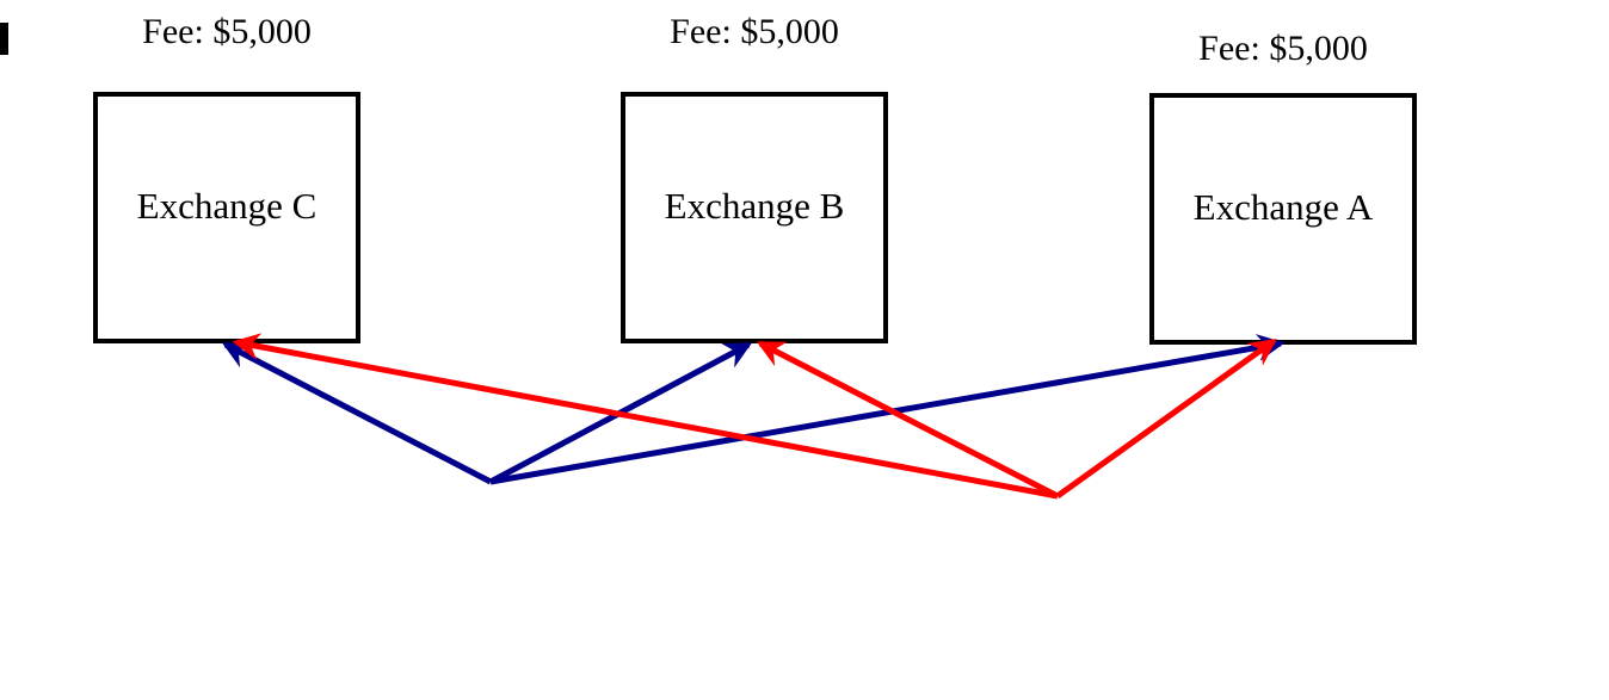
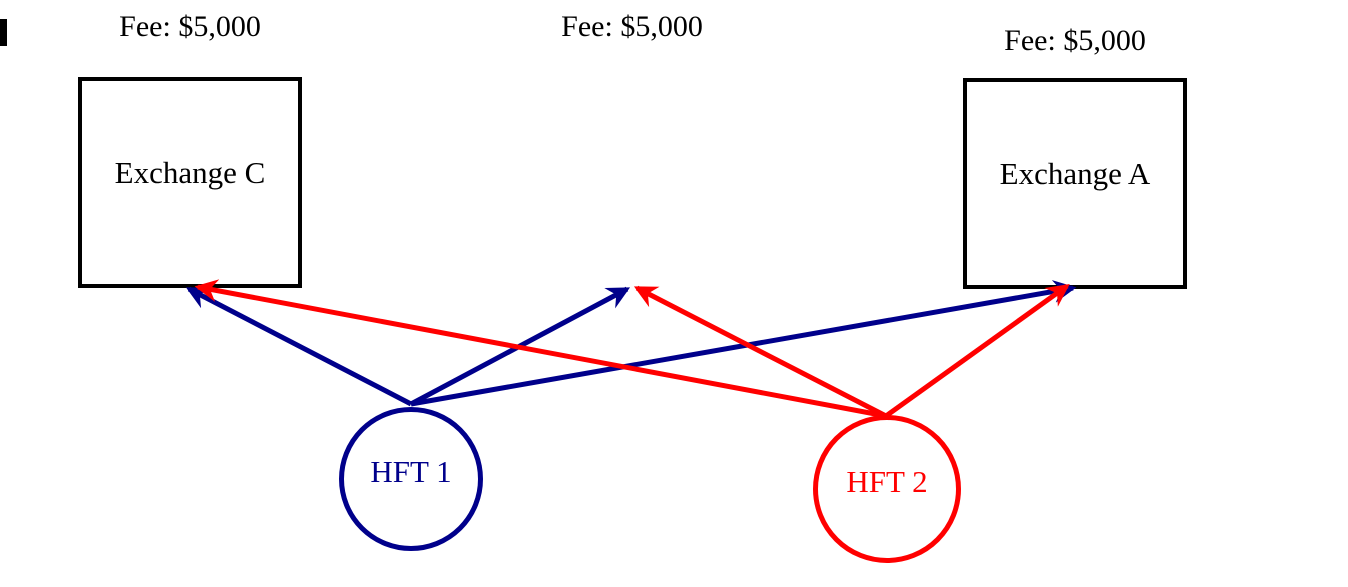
  Fee: $5,000
  Fee: $5,000
  Fee: $5,000
  Exchange C
- Exchange B
  Exchange A
+ HFT 1
+ HFT 2
